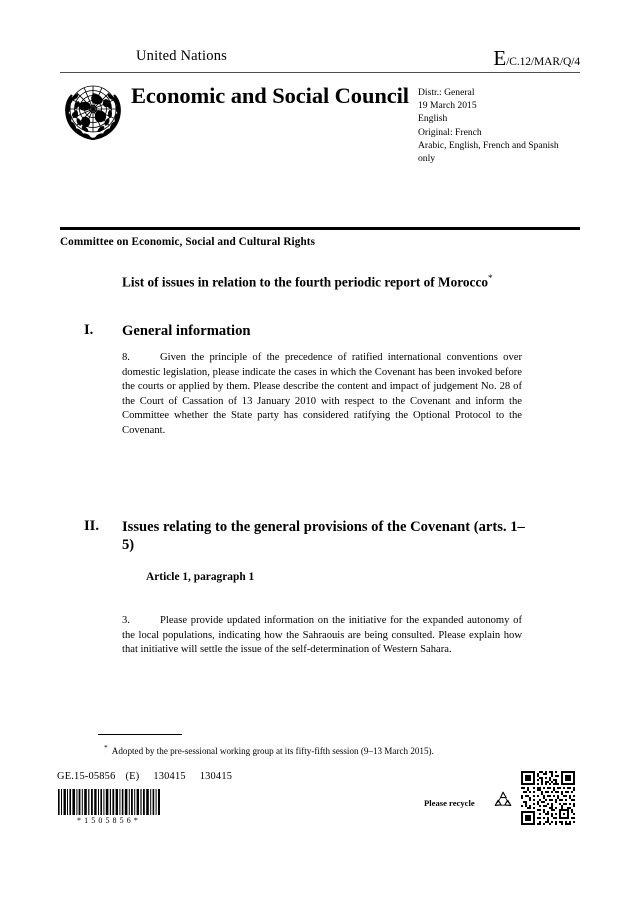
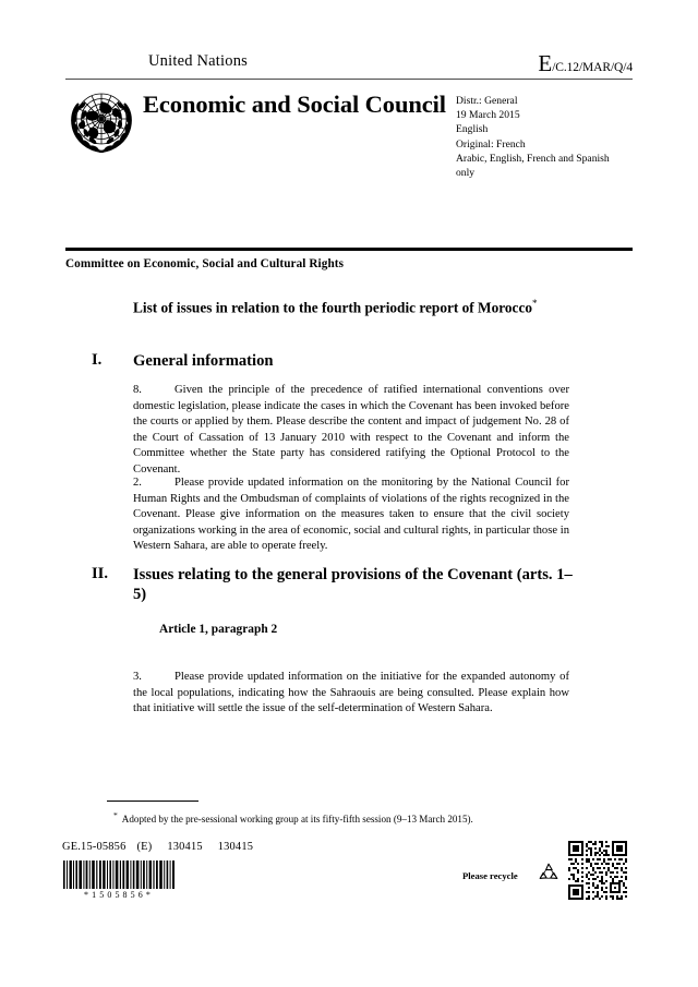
  United Nations
  E/C.12/MAR/Q/4
  Economic and Social Council
  Distr.: General
  19 March 2015
  English
  Original: French
  Arabic, English, French and Spanish only
  Committee on Economic, Social and Cultural Rights
  List of issues in relation to the fourth periodic report of Morocco*
  I.
  General information
  8. Given the principle of the precedence of ratified international conventions over domestic legislation, please indicate the cases in which the Covenant has been invoked before the courts or applied by them. Please describe the content and impact of judgement No. 28 of the Court of Cassation of 13 January 2010 with respect to the Covenant and inform the Committee whether the State party has considered ratifying the Optional Protocol to the Covenant.
+ 2. Please provide updated information on the monitoring by the National Council for Human Rights and the Ombudsman of complaints of violations of the rights recognized in the Covenant. Please give information on the measures taken to ensure that the civil society organizations working in the area of economic, social and cultural rights, in particular those in Western Sahara, are able to operate freely.
  II.
  Issues relating to the general provisions of the Covenant (arts. 1–5)
- Article 1, paragraph 1
+ Article 1, paragraph 2
  3. Please provide updated information on the initiative for the expanded autonomy of the local populations, indicating how the Sahraouis are being consulted. Please explain how that initiative will settle the issue of the self-determination of Western Sahara.
  * Adopted by the pre-sessional working group at its fifty-fifth session (9–13 March 2015).
  GE.15-05856 (E) 130415 130415
  *1505856*
  Please recycle
